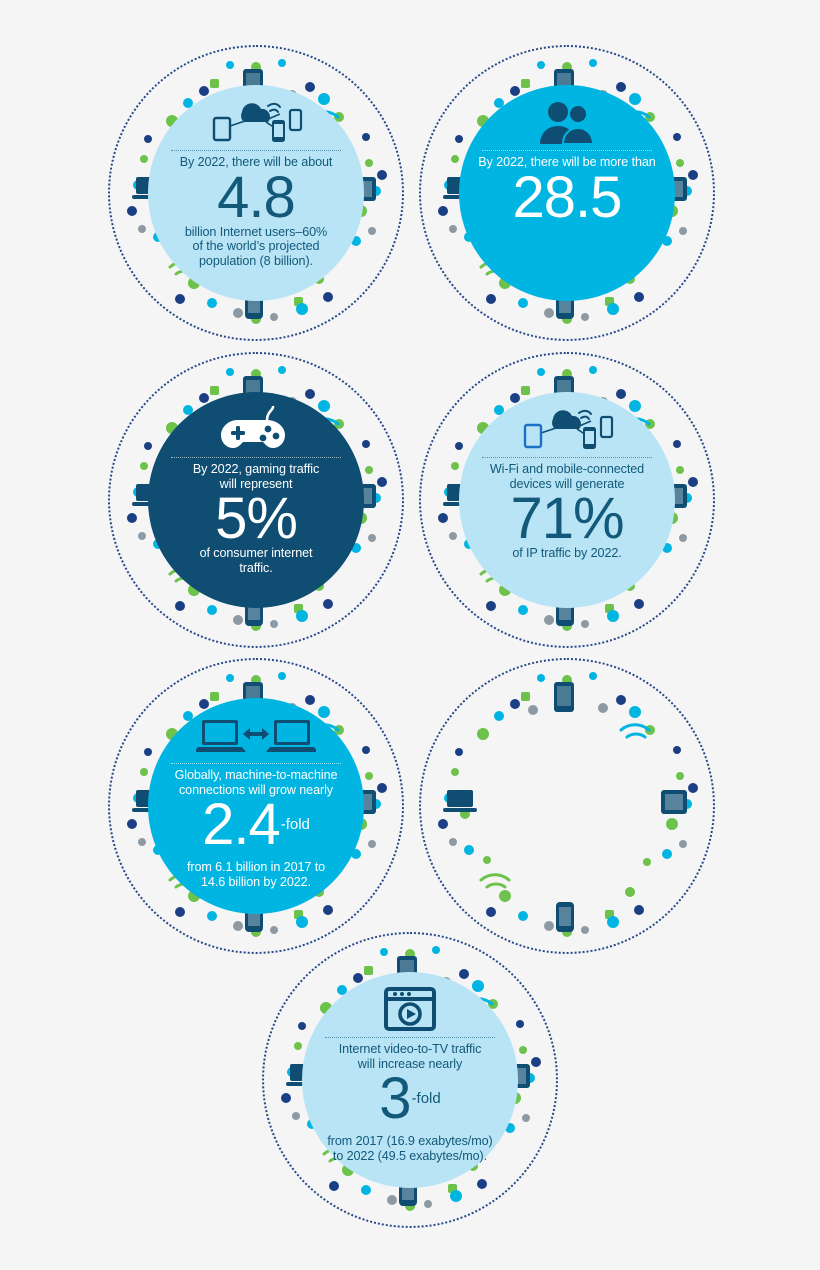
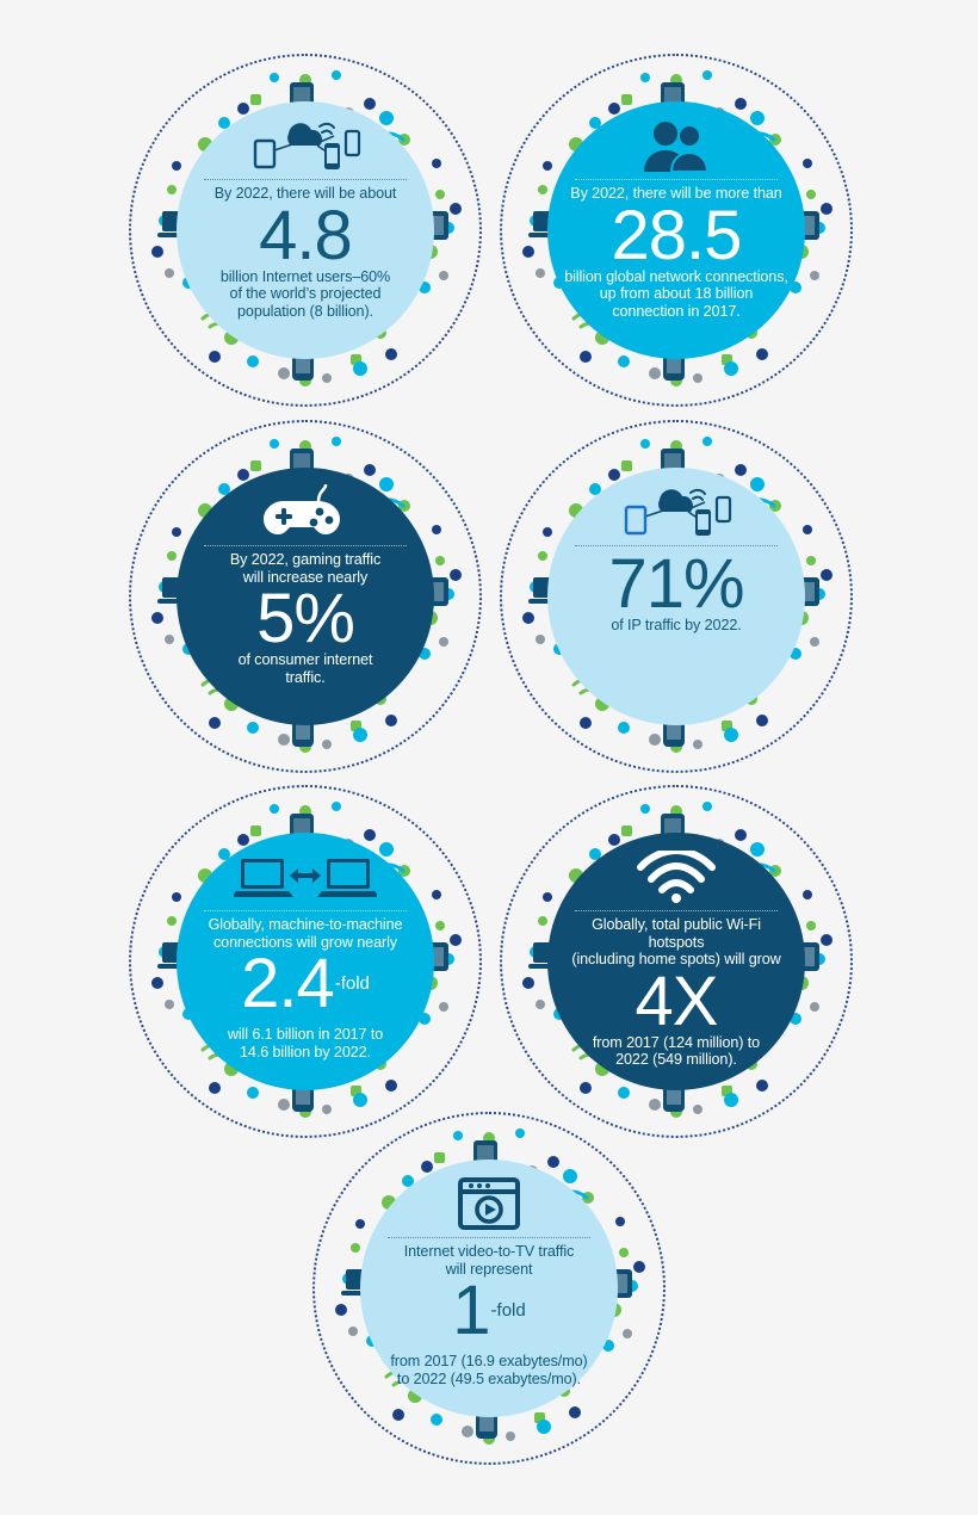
  By 2022, there will be about
  4.8
  billion Internet users–60%
  of the world’s projected
  population (8 billion).
  By 2022, there will be more than
  28.5
+ billion global network connections,
+ up from about 18 billion
+ connection in 2017.
  By 2022, gaming traffic
- will represent
+ will increase nearly
  5%
  of consumer internet
  traffic.
- Wi-Fi and mobile-connected
- devices will generate
  71%
  of IP traffic by 2022.
  Globally, machine-to-machine
  connections will grow nearly
  2.4
  -fold
- from 6.1 billion in 2017 to
+ will 6.1 billion in 2017 to
  14.6 billion by 2022.
+ Globally, total public Wi-Fi hotspots
+ (including home spots) will grow
+ 4X
+ from 2017 (124 million) to
+ 2022 (549 million).
  Internet video-to-TV traffic
- will increase nearly
+ will represent
- 3
+ 1
  -fold
  from 2017 (16.9 exabytes/mo)
  to 2022 (49.5 exabytes/mo).
